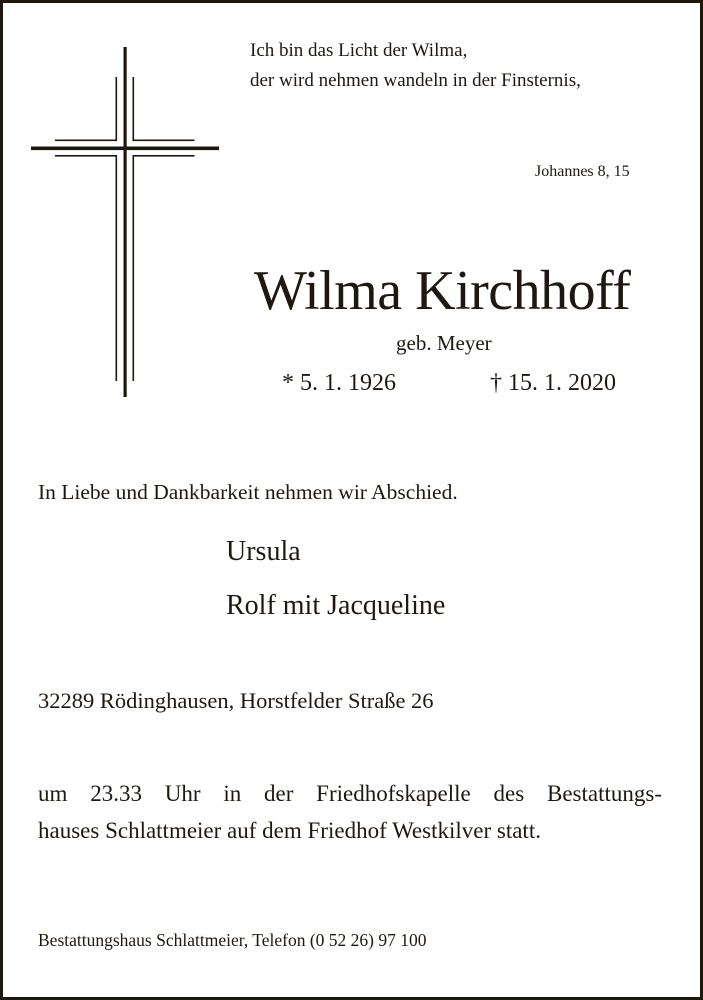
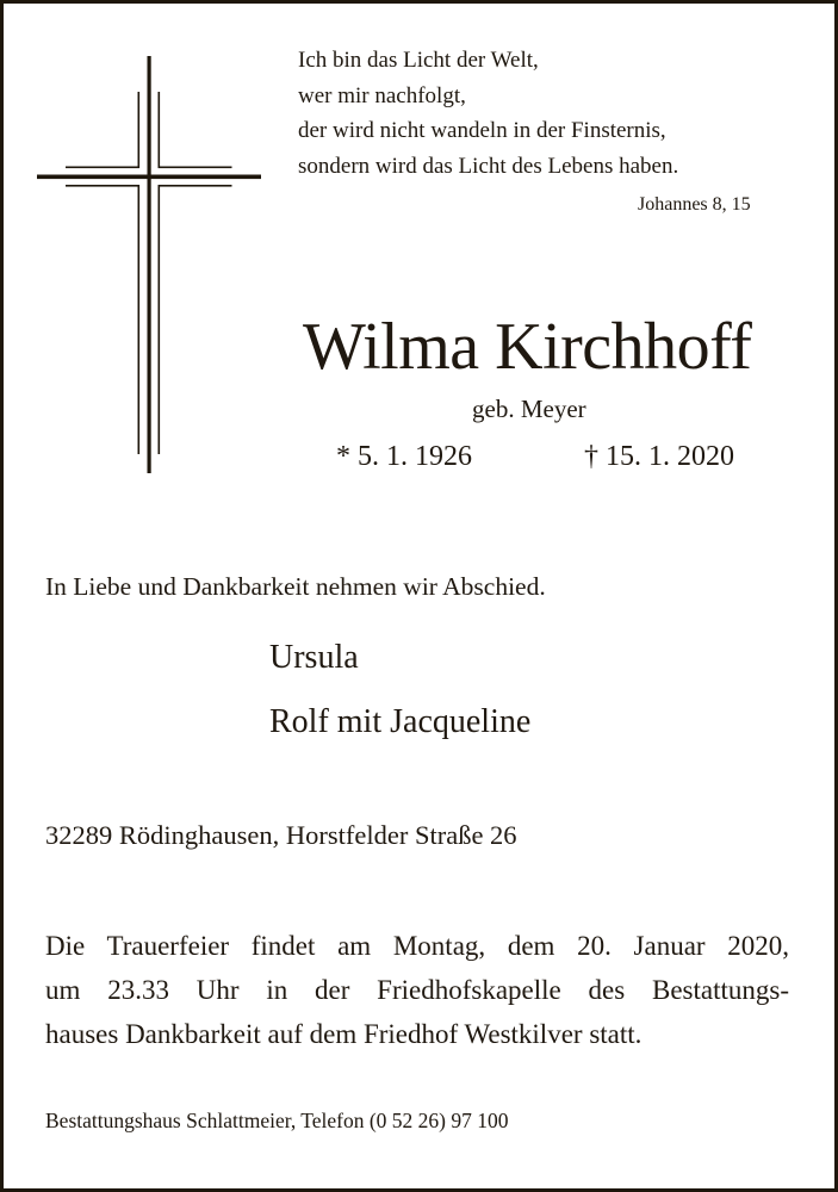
- Ich bin das Licht der Wilma,
+ Ich bin das Licht der Welt,
+ wer mir nachfolgt,
- der wird nehmen wandeln in der Finsternis,
+ der wird nicht wandeln in der Finsternis,
+ sondern wird das Licht des Lebens haben.
  Johannes 8, 15
  Wilma Kirchhoff
  geb. Meyer
  * 5. 1. 1926
  † 15. 1. 2020
  In Liebe und Dankbarkeit nehmen wir Abschied.
  Ursula
  Rolf mit Jacqueline
  32289 Rödinghausen, Horstfelder Straße 26
+ Die Trauerfeier findet am Montag, dem 20. Januar 2020,
  um 23.33 Uhr in der Friedhofskapelle des Bestattungs-
- hauses Schlattmeier auf dem Friedhof Westkilver statt.
+ hauses Dankbarkeit auf dem Friedhof Westkilver statt.
  Bestattungshaus Schlattmeier, Telefon (0 52 26) 97 100
